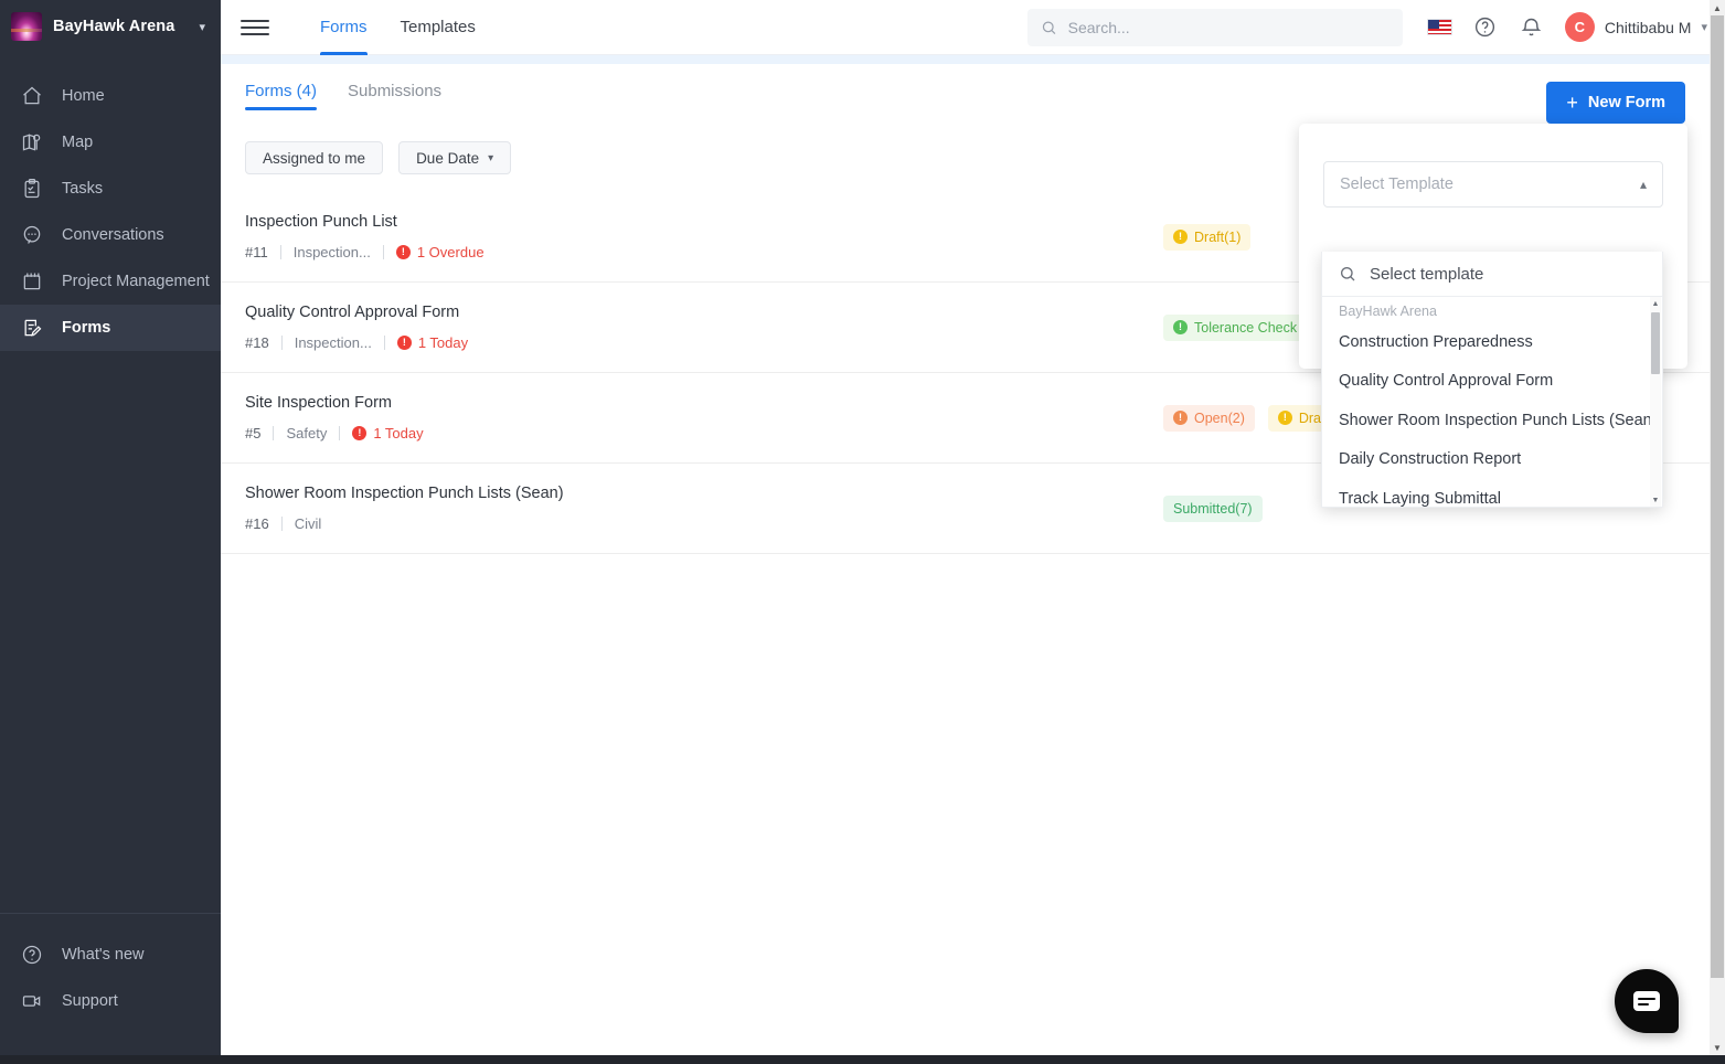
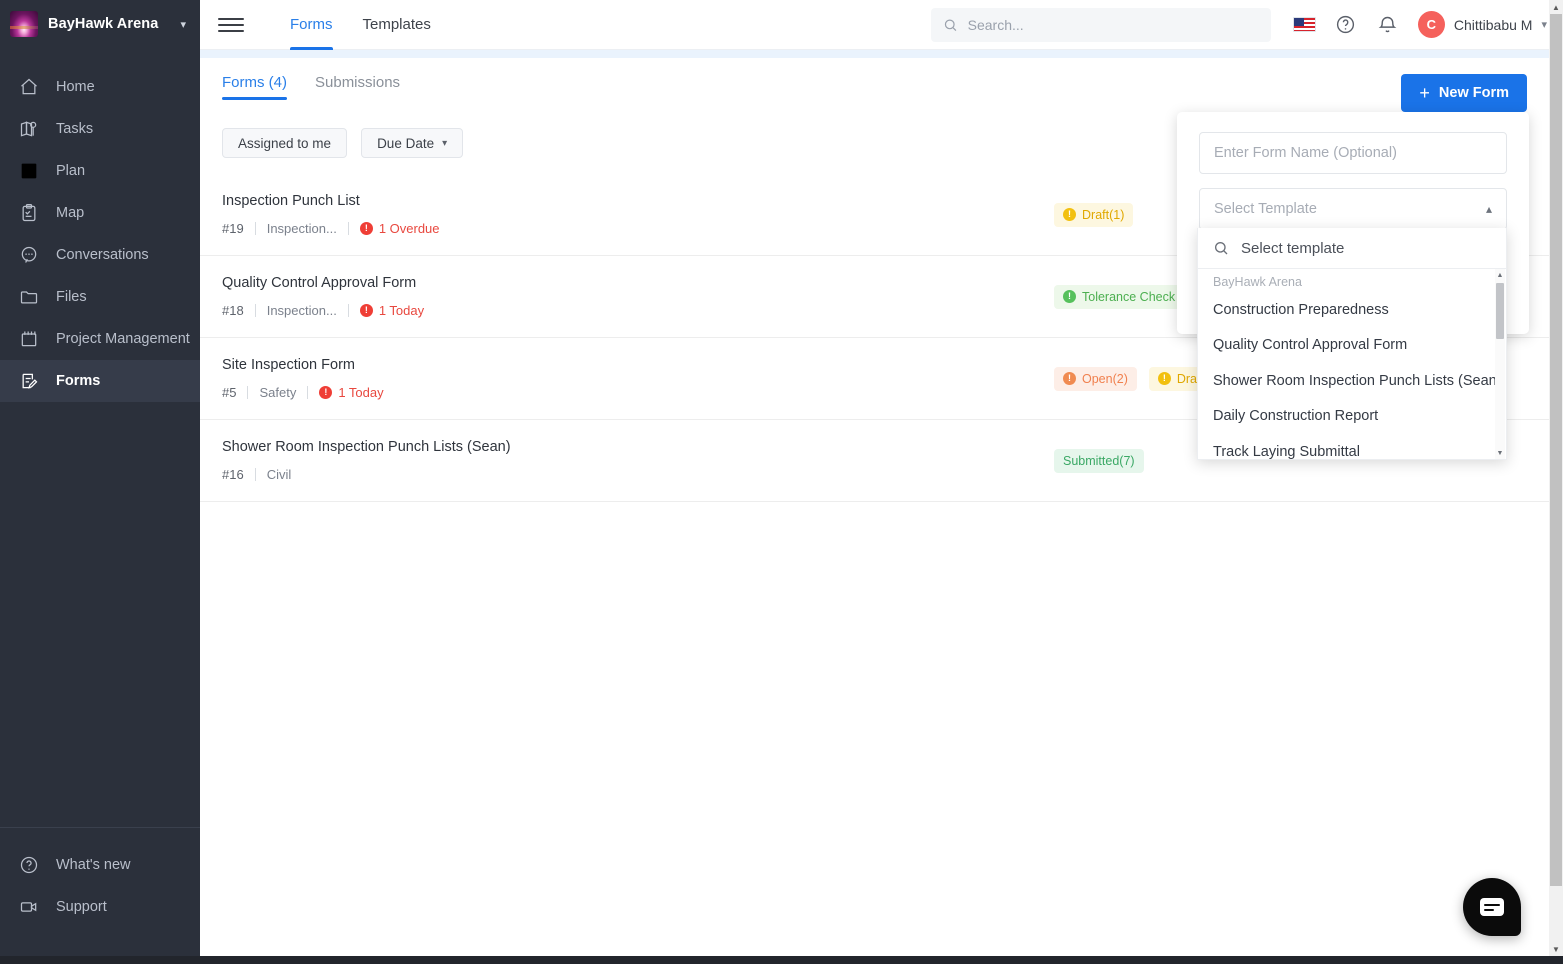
  BayHawk Arena
  ▾
  Home
- Map
+ Tasks
+ Plan
- Tasks
+ Map
  Conversations
+ Files
  Project Management
  Forms
  What's new
  Support
  Forms
  Templates
  Search...
  C
  Chittibabu M
  ▾
  Forms (4)
  Submissions
  +
  New Form
  Assigned to me
  Due Date
  ▾
  Inspection Punch List
- #11
+ #19
  Inspection...
  !
  1 Overdue
  !
  Draft(1)
  Quality Control Approval Form
  #18
  Inspection...
  !
  1 Today
  !
  Site Inspection Form
  #5
  Safety
  !
  1 Today
  !
  Open(2)
  !
  Shower Room Inspection Punch Lists (Sean)
  #16
  Civil
  Submitted(7)
+ Enter Form Name (Optional)
  Select Template
  ▴
  Select template
  BayHawk Arena
  Construction Preparedness
  Quality Control Approval Form
  Shower Room Inspection Punch Lists (Sean
  Daily Construction Report
  Track Laying Submittal
  ▲
  ▼
